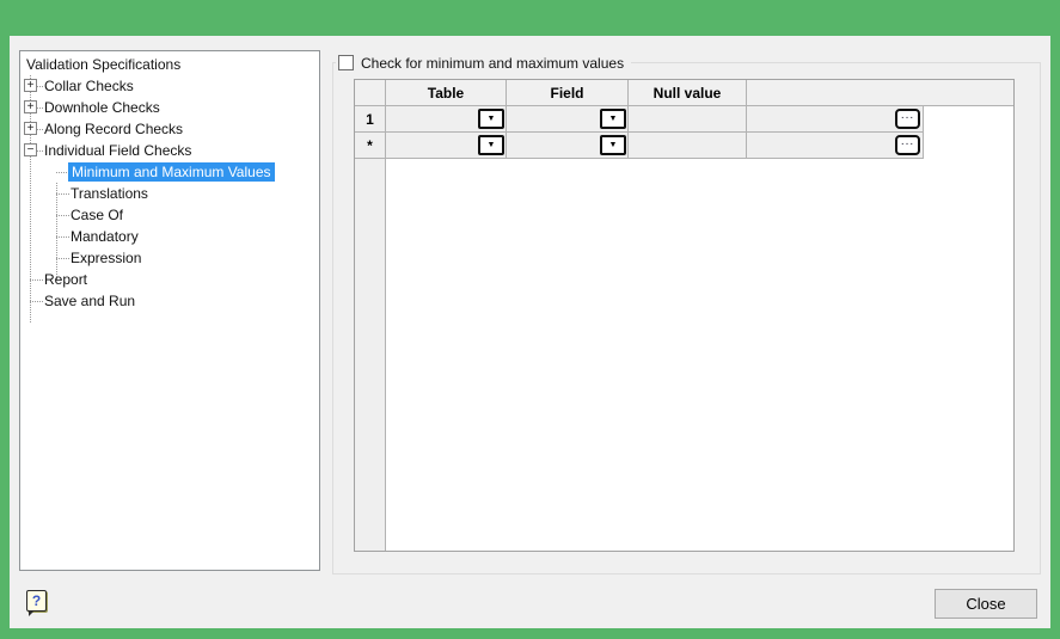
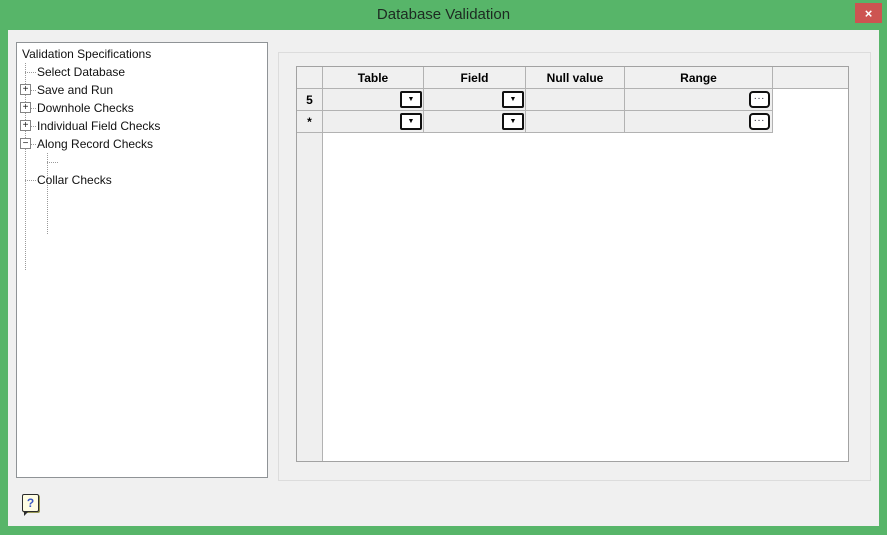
+ Database Validation
+ ×
  Validation Specifications
+ Select Database
  +
- Collar Checks
+ Save and Run
  +
  Downhole Checks
  +
- Along Record Checks
+ Individual Field Checks
  −
- Individual Field Checks
+ Along Record Checks
- Minimum and Maximum Values
- Translations
- Case Of
- Mandatory
- Expression
- Report
- Save and Run
+ Collar Checks
- Check for minimum and maximum values
  Table
  Field
  Null value
+ Range
- 1
+ 5
  ...
  *
  ...
  ?
- Close
